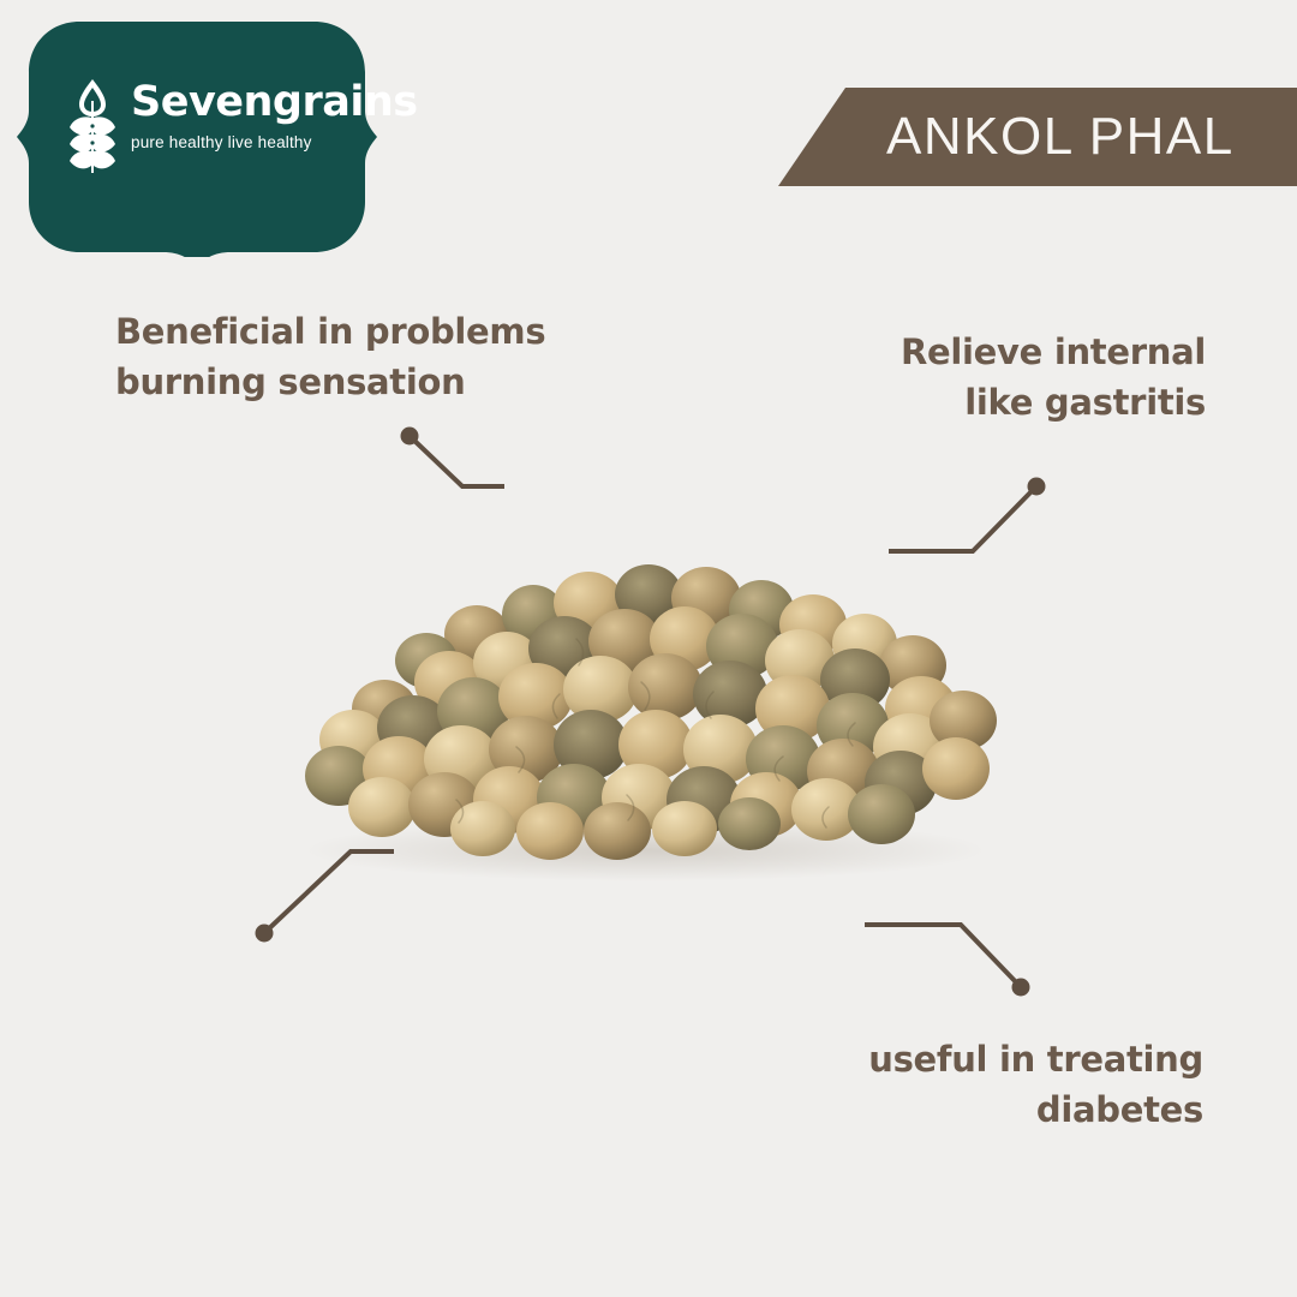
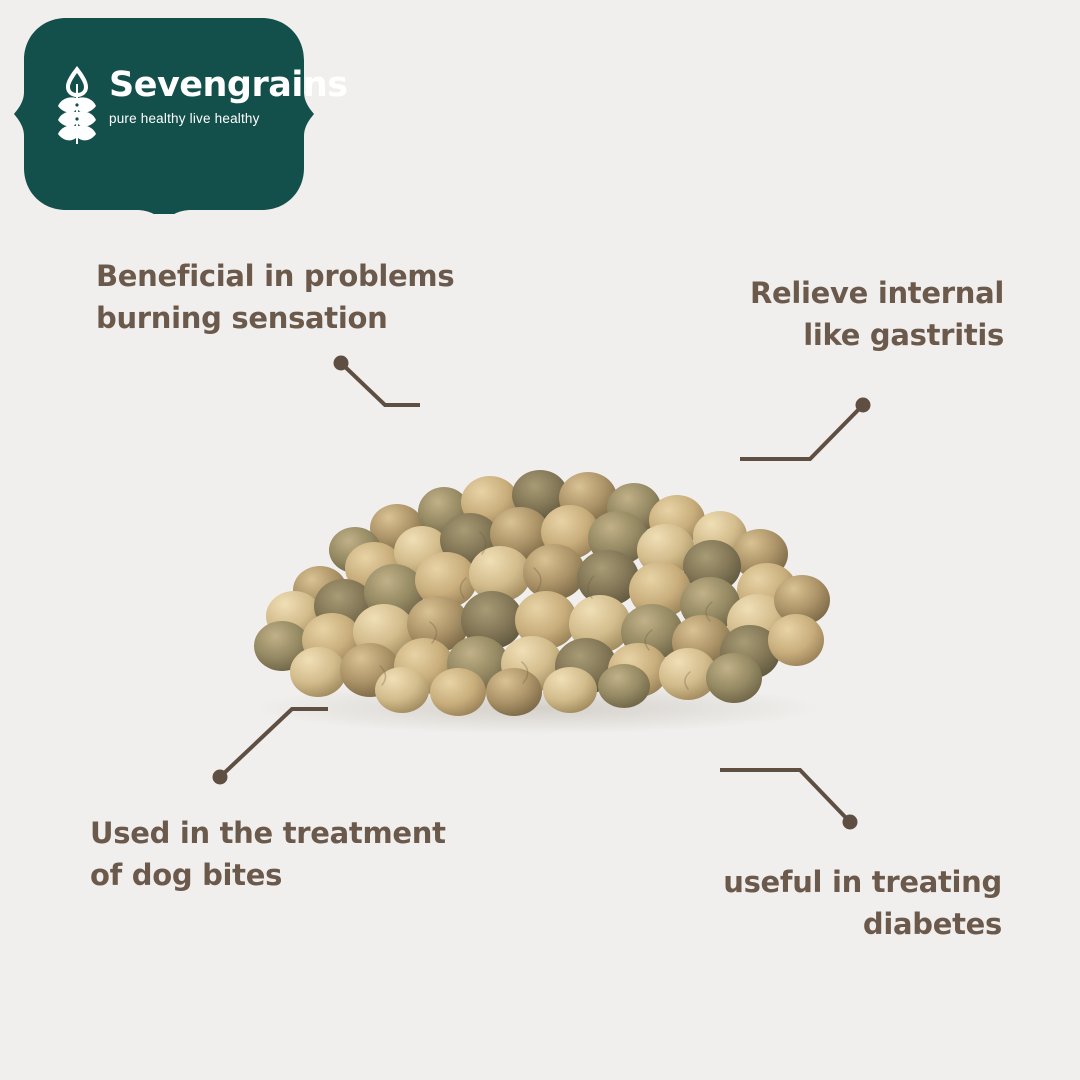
  Sevengrains
  pure healthy live healthy
- ANKOL PHAL
  Beneficial in problems
  burning sensation
  Relieve internal
  like gastritis
+ Used in the treatment
+ of dog bites
  useful in treating
  diabetes
